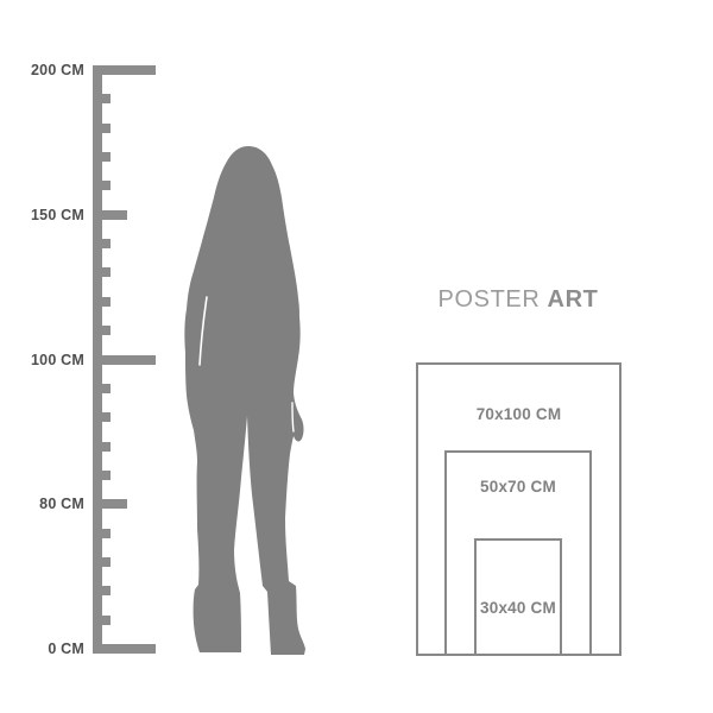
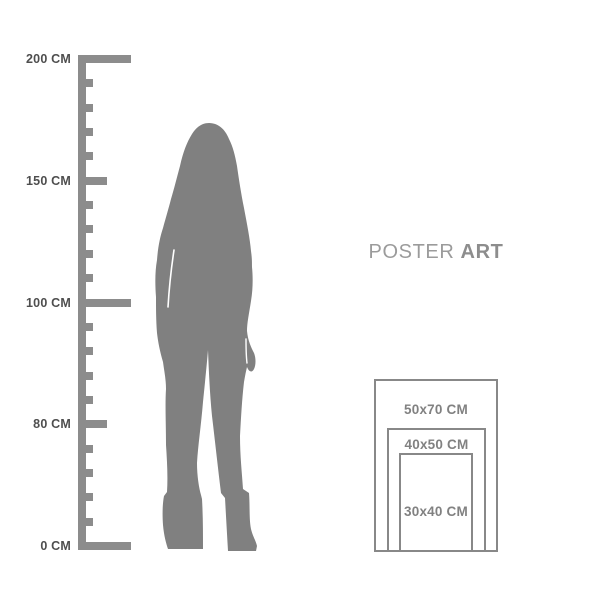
  200 CM
  150 CM
  100 CM
  80 CM
  0 CM
  POSTER ART
- 70x100 CM
  50x70 CM
+ 40x50 CM
  30x40 CM
